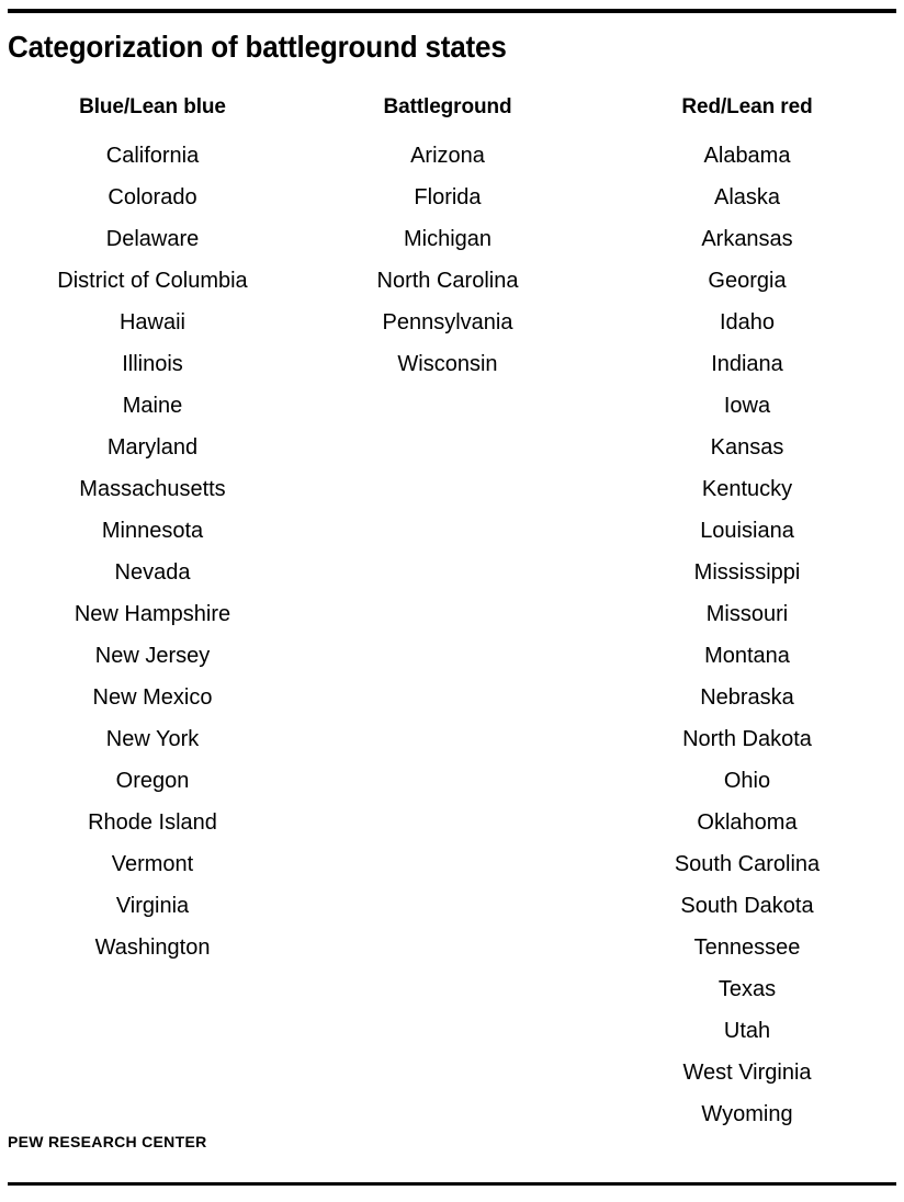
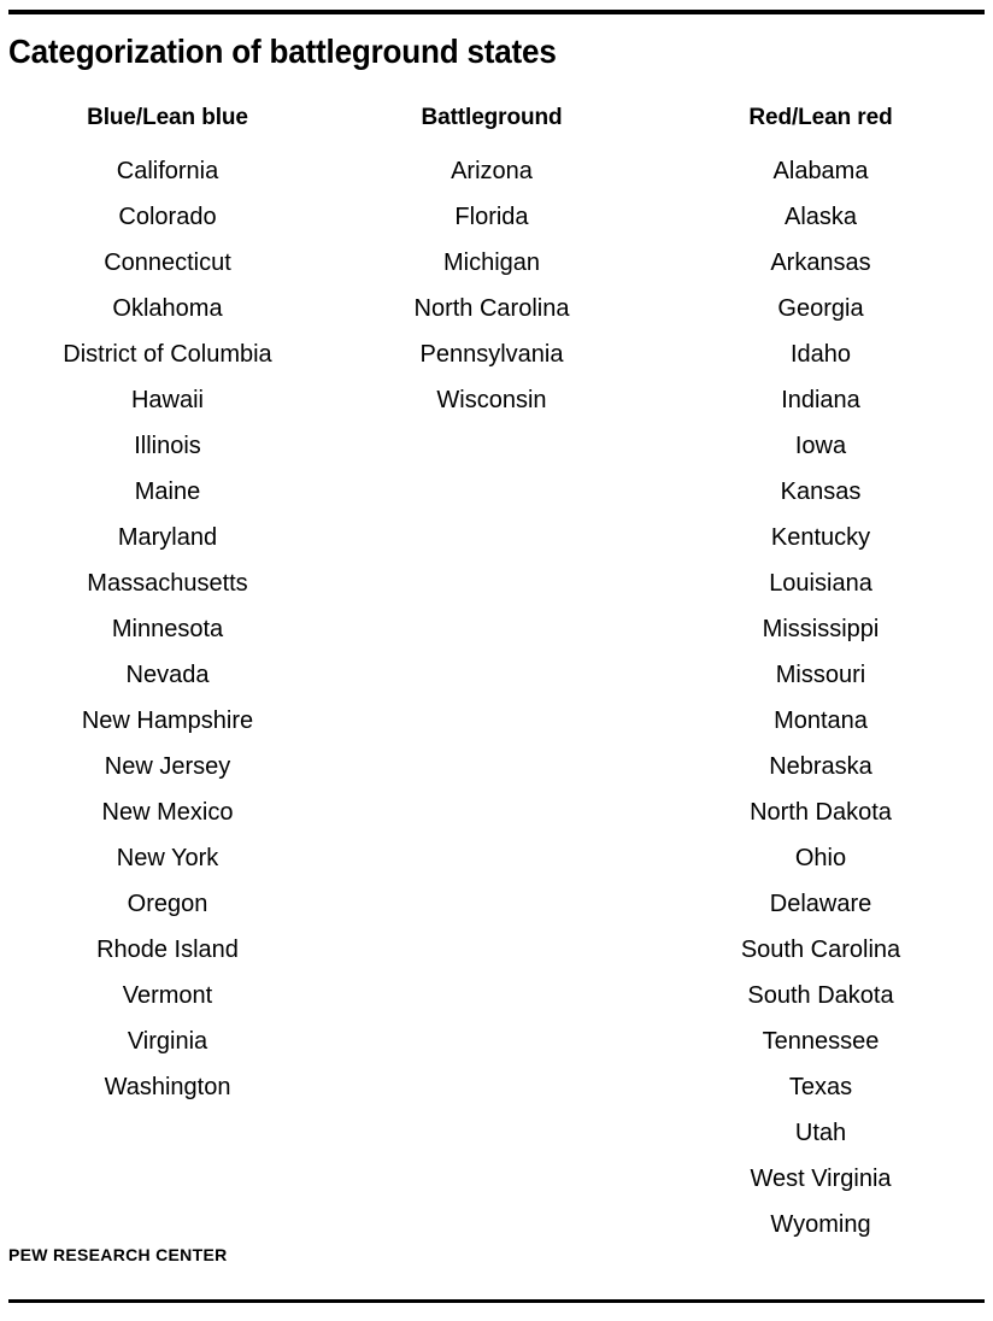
  Categorization of battleground states
  Blue/Lean blue
  California
  Colorado
+ Connecticut
- Delaware
+ Oklahoma
  District of Columbia
  Hawaii
  Illinois
  Maine
  Maryland
  Massachusetts
  Minnesota
  Nevada
  New Hampshire
  New Jersey
  New Mexico
  New York
  Oregon
  Rhode Island
  Vermont
  Virginia
  Washington
  Battleground
  Arizona
  Florida
  Michigan
  North Carolina
  Pennsylvania
  Wisconsin
  Red/Lean red
  Alabama
  Alaska
  Arkansas
  Georgia
  Idaho
  Indiana
  Iowa
  Kansas
  Kentucky
  Louisiana
  Mississippi
  Missouri
  Montana
  Nebraska
  North Dakota
  Ohio
- Oklahoma
+ Delaware
  South Carolina
  South Dakota
  Tennessee
  Texas
  Utah
  West Virginia
  Wyoming
  PEW RESEARCH CENTER
